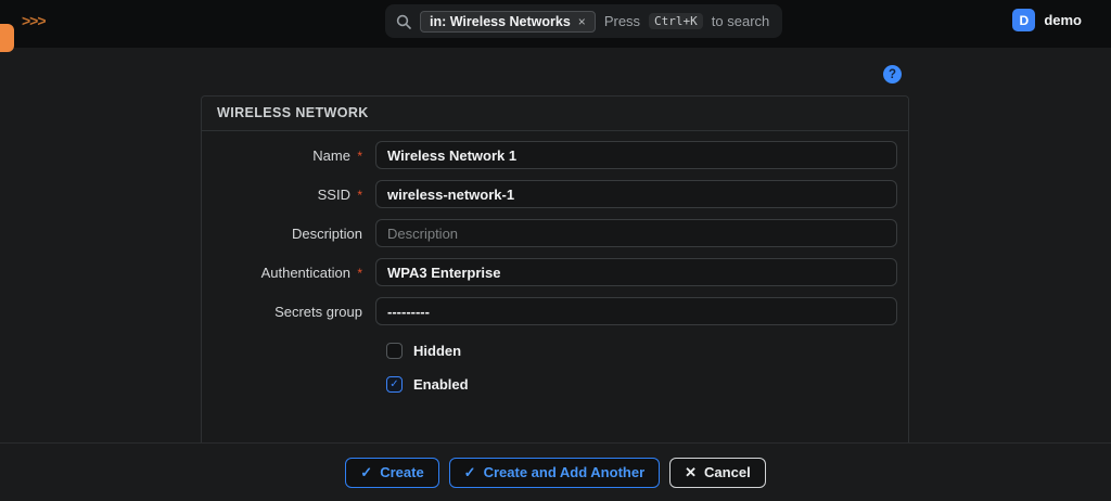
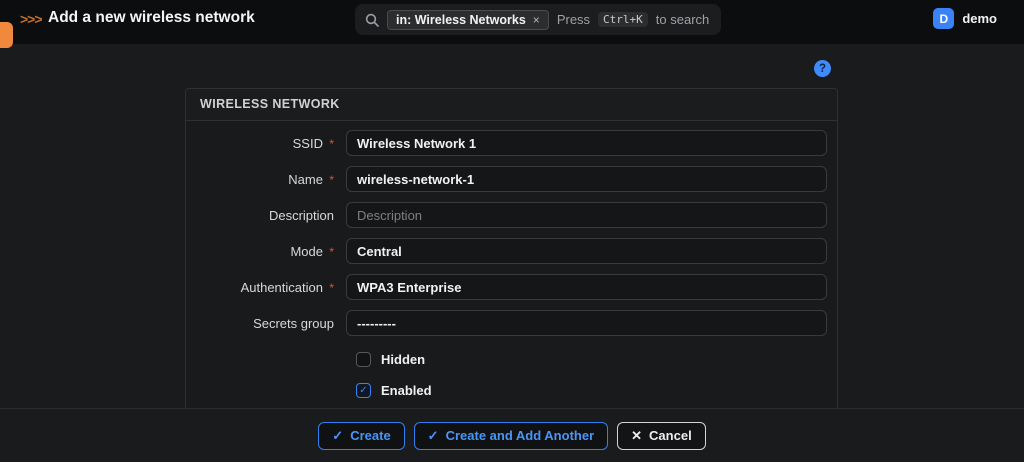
  >>>
+ Add a new wireless network
  in: Wireless Networks
  ×
  Press
  Ctrl+K
  to search
  D
  demo
  ?
  WIRELESS NETWORK
- Name *
+ SSID *
  Wireless Network 1
- SSID *
+ Name *
  wireless-network-1
  Description
  Description
+ Mode *
+ Central
  Authentication *
  WPA3 Enterprise
  Secrets group
  ---------
  Hidden
  ✓
  Enabled
  ✓
  Create
  ✓
  Create and Add Another
  ✕
  Cancel
